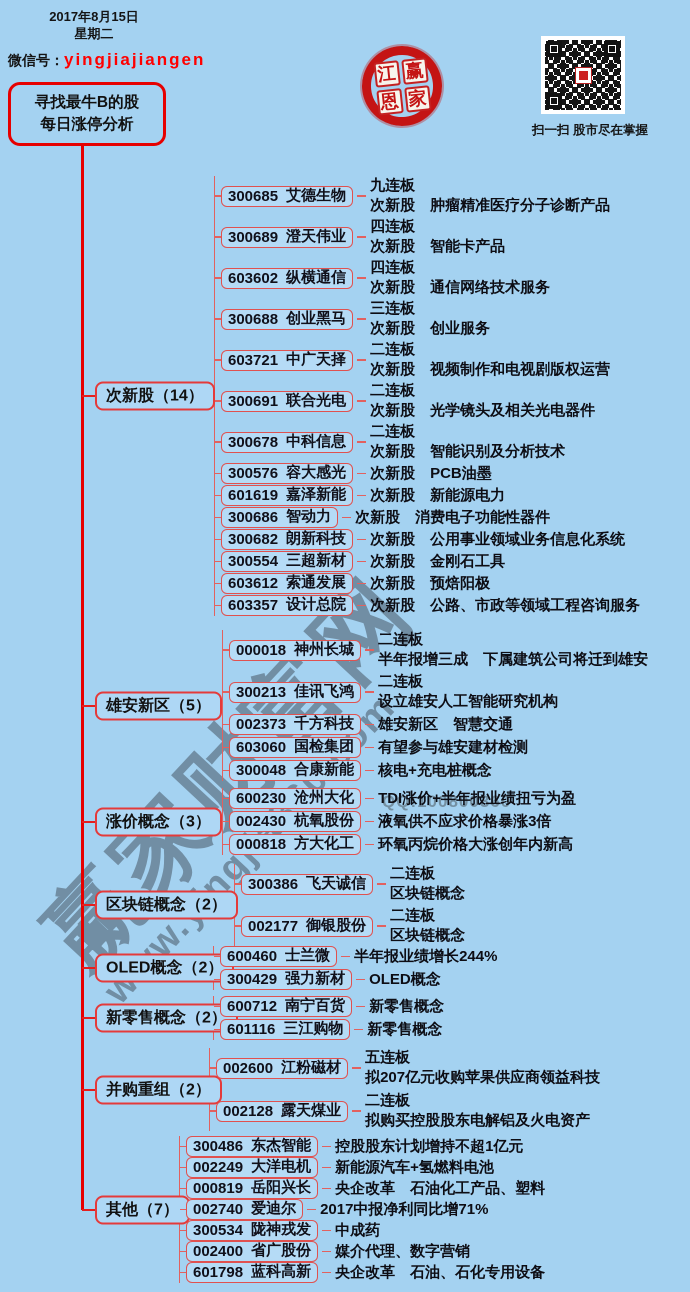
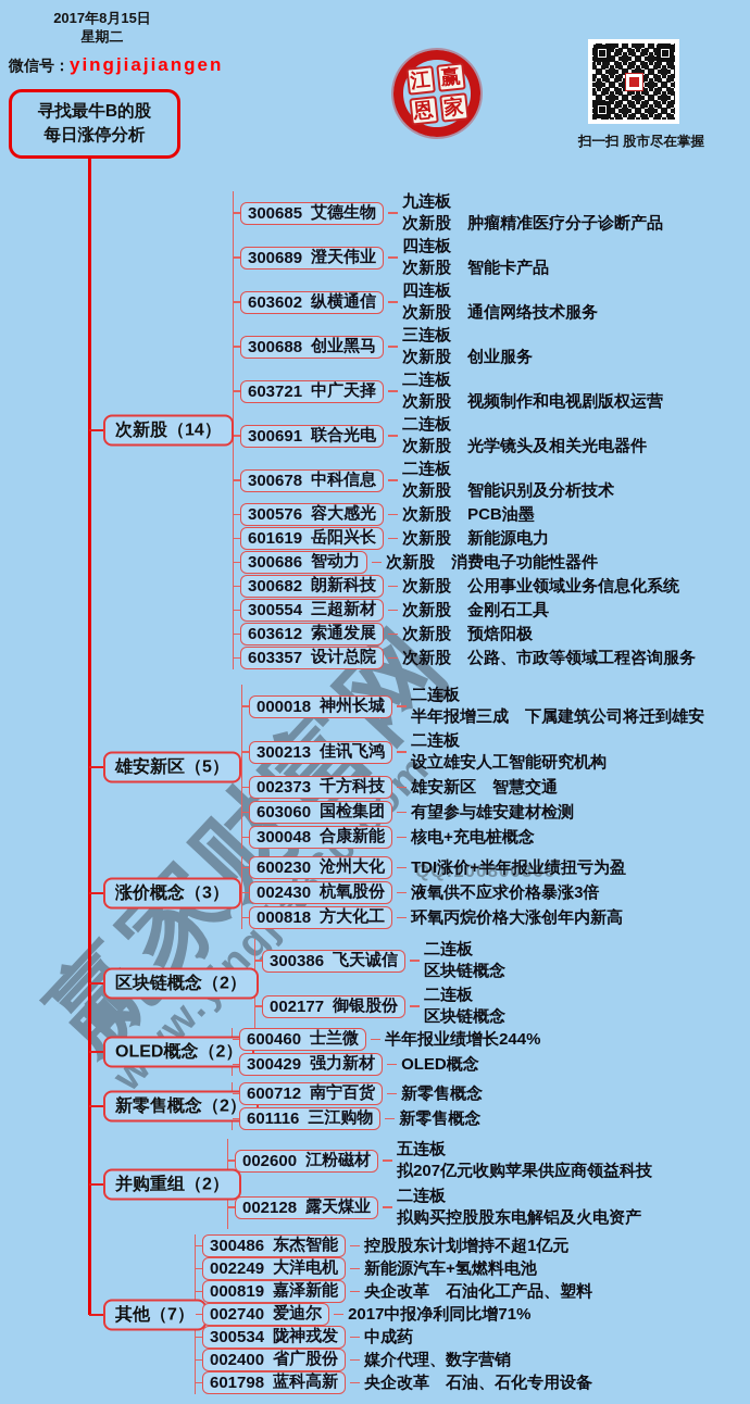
  2017年8月15日
  星期二
  微信号：yingjiajiangen
  寻找最牛B的股
  每日涨停分析
  扫一扫 股市尽在掌握
  次新股（14）
  300685
  艾德生物
  九连板
  次新股 肿瘤精准医疗分子诊断产品
  300689
  澄天伟业
  四连板
  次新股 智能卡产品
  603602
  纵横通信
  四连板
  次新股 通信网络技术服务
  300688
  创业黑马
  三连板
  次新股 创业服务
  603721
  中广天择
  二连板
  次新股 视频制作和电视剧版权运营
  300691
  联合光电
  二连板
  次新股 光学镜头及相关光电器件
  300678
  中科信息
  二连板
  次新股 智能识别及分析技术
  300576
  容大感光
  次新股 PCB油墨
  601619
- 嘉泽新能
+ 岳阳兴长
  次新股 新能源电力
  300686
  智动力
  次新股 消费电子功能性器件
  300682
  朗新科技
  次新股 公用事业领域业务信息化系统
  300554
  三超新材
  次新股 金刚石工具
  603612
  索通发展
  次新股 预焙阳极
  603357
  设计总院
  次新股 公路、市政等领域工程咨询服务
  雄安新区（5）
  000018
  神州长城
  二连板
  半年报增三成 下属建筑公司将迁到雄安
  300213
  佳讯飞鸿
  二连板
  设立雄安人工智能研究机构
  002373
  千方科技
  雄安新区 智慧交通
  603060
  国检集团
  有望参与雄安建材检测
  300048
  合康新能
  核电+充电桩概念
  涨价概念（3）
  600230
  沧州大化
  TDI涨价+半年报业绩扭亏为盈
  002430
  杭氧股份
  液氧供不应求价格暴涨3倍
  000818
  方大化工
  环氧丙烷价格大涨创年内新高
  区块链概念（2）
  300386
  飞天诚信
  二连板
  区块链概念
  002177
  御银股份
  二连板
  区块链概念
  OLED概念（2）
  600460
  士兰微
  半年报业绩增长244%
  300429
  强力新材
  OLED概念
  新零售概念（2）
  600712
  南宁百货
  新零售概念
  601116
  三江购物
  新零售概念
  并购重组（2）
  002600
  江粉磁材
  五连板
  拟207亿元收购苹果供应商领益科技
  002128
  露天煤业
  二连板
  拟购买控股股东电解铝及火电资产
  其他（7）
  300486
  东杰智能
  控股股东计划增持不超1亿元
  002249
  大洋电机
  新能源汽车+氢燃料电池
  000819
- 岳阳兴长
+ 嘉泽新能
  央企改革 石油化工产品、塑料
  002740
  爱迪尔
  2017中报净利同比增71%
  300534
  陇神戎发
  中成药
  002400
  省广股份
  媒介代理、数字营销
  601798
  蓝科高新
  央企改革 石油、石化专用设备
